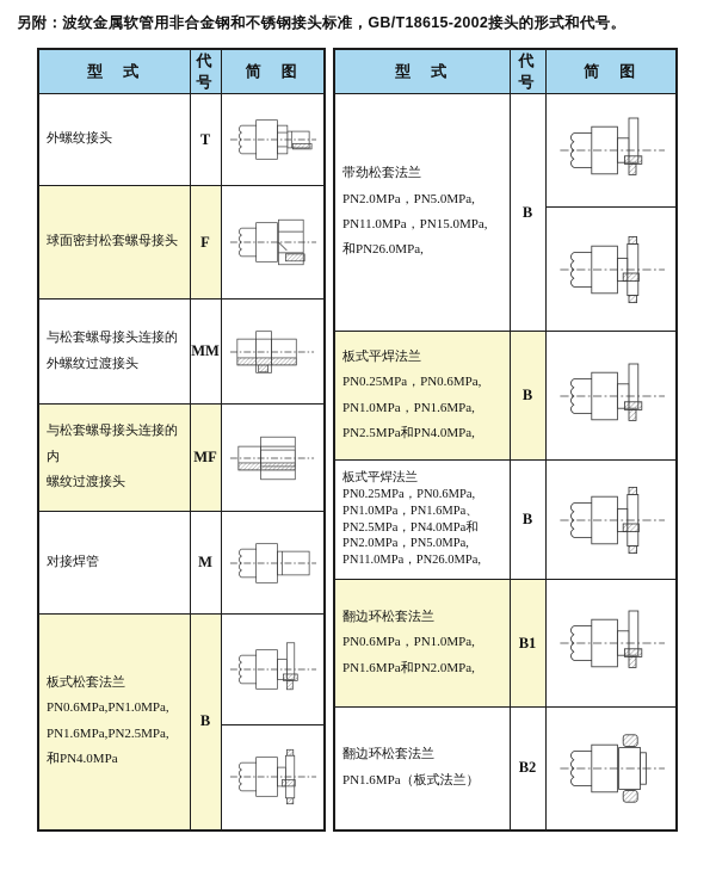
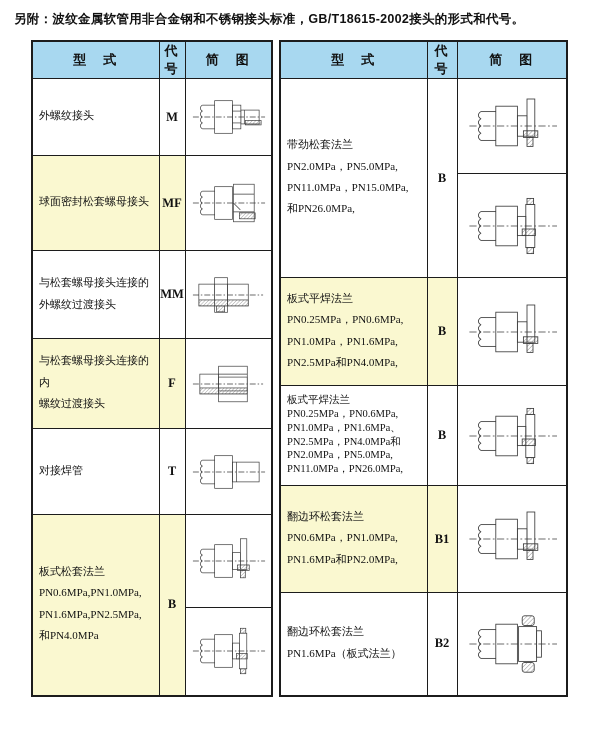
  另附：波纹金属软管用非合金钢和不锈钢接头标准，GB/T18615-2002接头的形式和代号。
  型 式	代号	简 图
- 外螺纹接头	T
+ 外螺纹接头	M
- 球面密封松套螺母接头	F
+ 球面密封松套螺母接头	MF
  与松套螺母接头连接的 外螺纹过渡接头	MM
- 与松套螺母接头连接的内 螺纹过渡接头	MF
+ 与松套螺母接头连接的内 螺纹过渡接头	F
- 对接焊管	M
+ 对接焊管	T
  板式松套法兰 PN0.6MPa,PN1.0MPa, PN1.6MPa,PN2.5MPa, 和PN4.0MPa	B
  型 式	代号	简 图
  带劲松套法兰 PN2.0MPa，PN5.0MPa, PN11.0MPa，PN15.0MPa, 和PN26.0MPa,	B
  板式平焊法兰 PN0.25MPa，PN0.6MPa, PN1.0MPa，PN1.6MPa, PN2.5MPa和PN4.0MPa,	B
  板式平焊法兰 PN0.25MPa，PN0.6MPa, PN1.0MPa，PN1.6MPa、 PN2.5MPa，PN4.0MPa和 PN2.0MPa，PN5.0MPa, PN11.0MPa，PN26.0MPa,	B
  翻边环松套法兰 PN0.6MPa，PN1.0MPa, PN1.6MPa和PN2.0MPa,	B1
  翻边环松套法兰 PN1.6MPa（板式法兰）	B2
